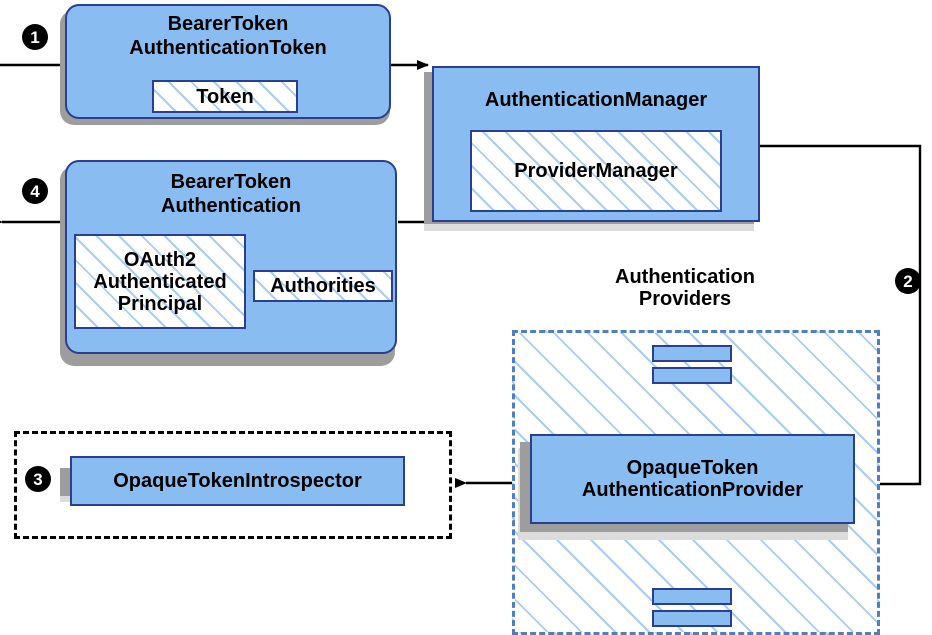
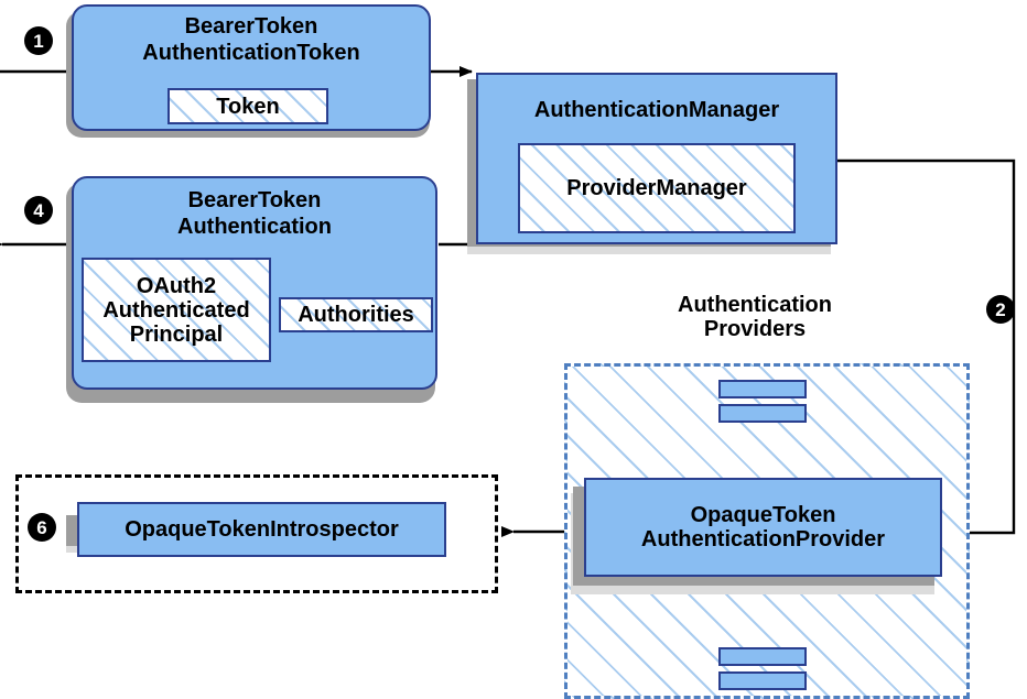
  1
  2
- 3
+ 6
  4
  BearerToken
  AuthenticationToken
  Token
  AuthenticationManager
  ProviderManager
  BearerToken
  Authentication
  OAuth2
  Authenticated
  Principal
  Authorities
  Authentication
  Providers
  OpaqueToken
  AuthenticationProvider
  OpaqueTokenIntrospector
